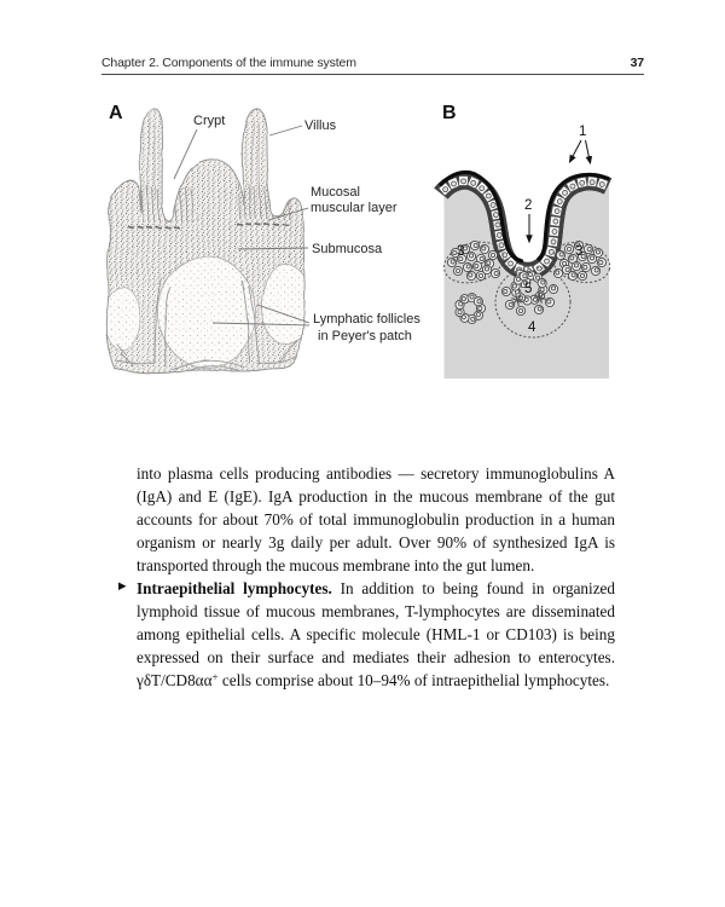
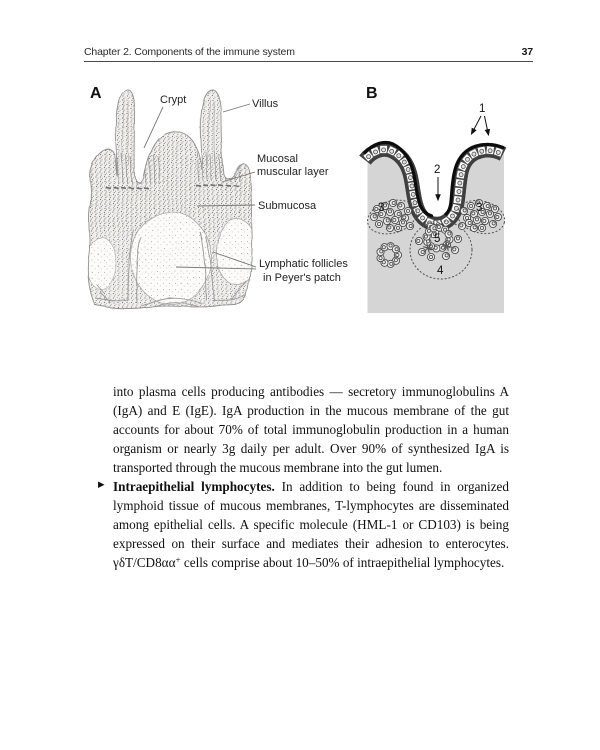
  Chapter 2. Components of the immune system
  37
  A
  Crypt
  Villus
  Mucosal
  muscular layer
  Submucosa
  Lymphatic follicles
  in Peyer's patch
  B
  1
  2
  3
  3
  5
  4
  into plasma cells producing antibodies — secretory immunoglobulins A (IgA) and E (IgE). IgA production in the mucous membrane of the gut accounts for about 70% of total immunoglobulin production in a human organism or nearly 3g daily per adult. Over 90% of synthesized IgA is transported through the mucous membrane into the gut lumen.
  ▶
- Intraepithelial lymphocytes. In addition to being found in organized lymphoid tissue of mucous membranes, T-lymphocytes are disseminated among epithelial cells. A specific molecule (HML-1 or CD103) is being expressed on their surface and mediates their adhesion to enterocytes. γδT/CD8αα+ cells comprise about 10–94% of intraepithelial lymphocytes.
+ Intraepithelial lymphocytes. In addition to being found in organized lymphoid tissue of mucous membranes, T-lymphocytes are disseminated among epithelial cells. A specific molecule (HML-1 or CD103) is being expressed on their surface and mediates their adhesion to enterocytes. γδT/CD8αα+ cells comprise about 10–50% of intraepithelial lymphocytes.
